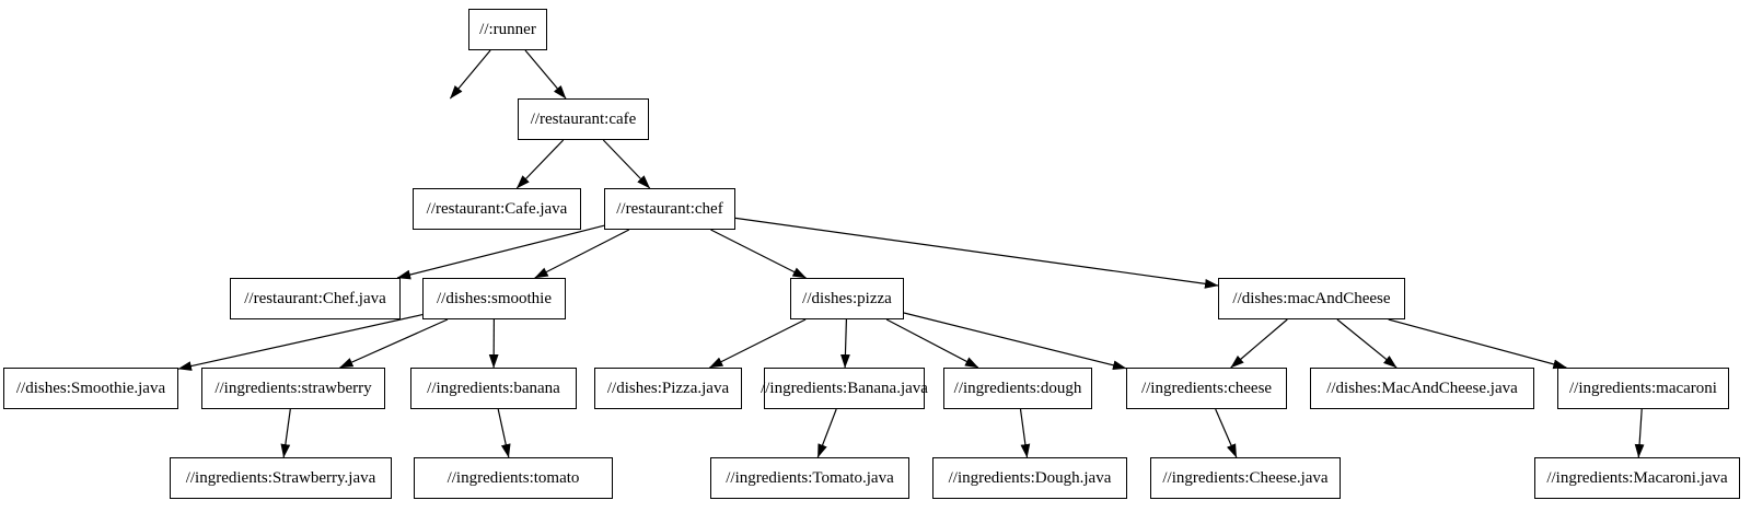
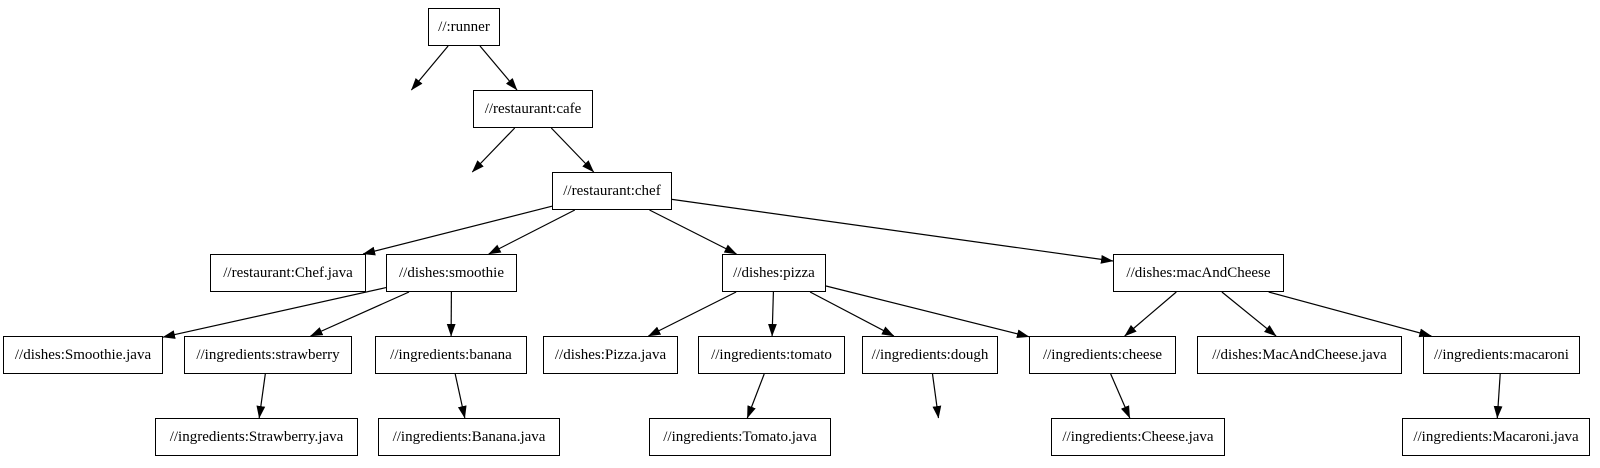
  //:runner
  //restaurant:cafe
- //restaurant:Cafe.java
  //restaurant:chef
  //restaurant:Chef.java
  //dishes:smoothie
  //dishes:pizza
  //dishes:macAndCheese
  //dishes:Smoothie.java
  //ingredients:strawberry
  //ingredients:banana
  //dishes:Pizza.java
- //ingredients:Banana.java
+ //ingredients:tomato
  //ingredients:dough
  //ingredients:cheese
  //dishes:MacAndCheese.java
  //ingredients:macaroni
  //ingredients:Strawberry.java
- //ingredients:tomato
+ //ingredients:Banana.java
  //ingredients:Tomato.java
- //ingredients:Dough.java
  //ingredients:Cheese.java
  //ingredients:Macaroni.java
